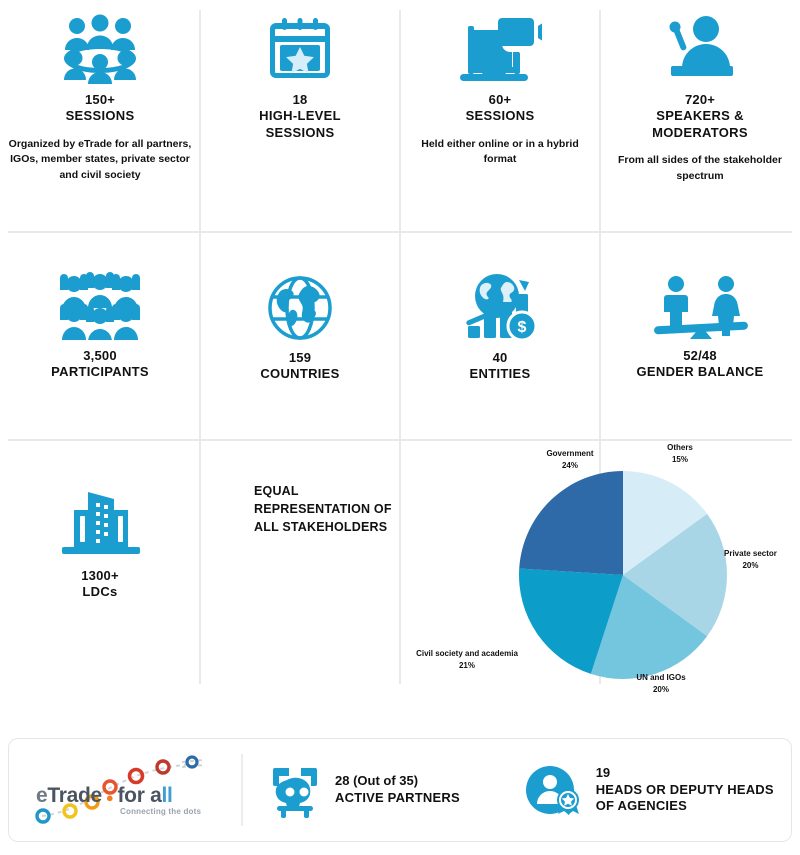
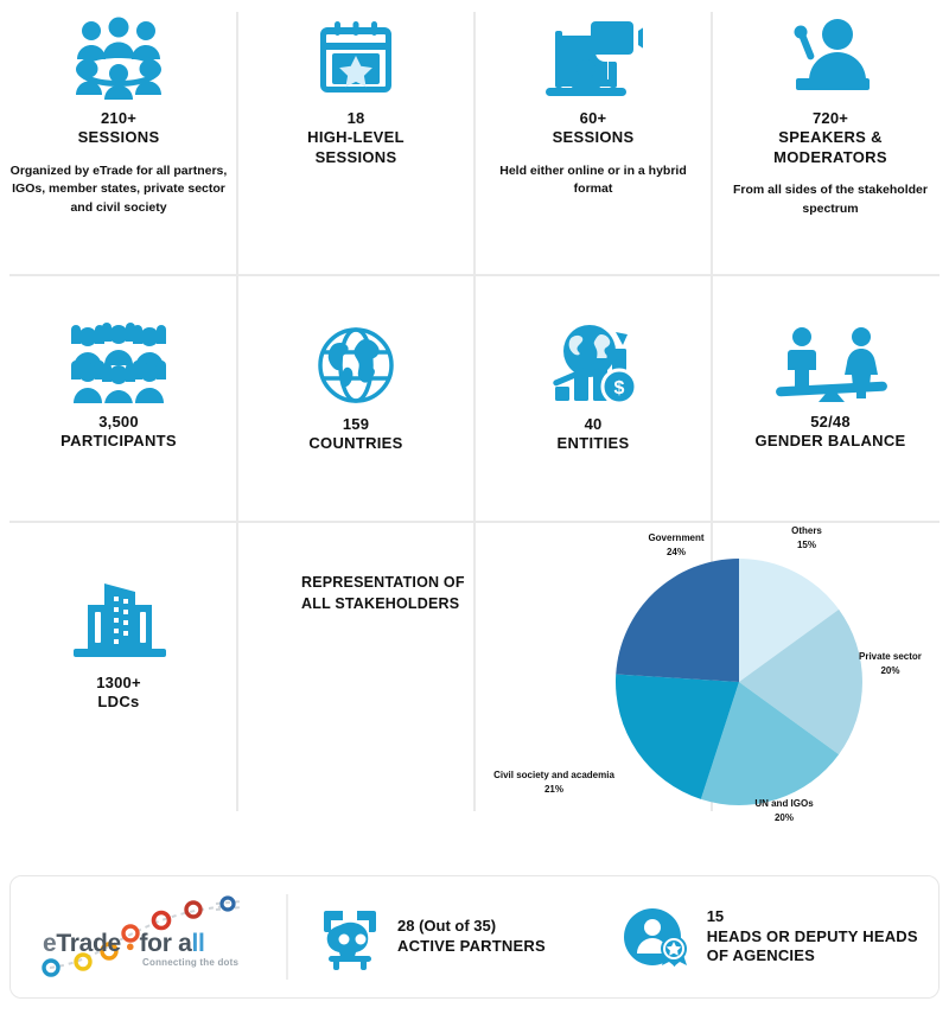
- 150+
+ 210+
  SESSIONS
  Organized by eTrade for all partners, IGOs, member states, private sector and civil society
  18
  HIGH-LEVEL
  SESSIONS
  60+
  SESSIONS
  Held either online or in a hybrid format
  720+
  SPEAKERS &
  MODERATORS
  From all sides of the stakeholder spectrum
  3,500
  PARTICIPANTS
  159
  COUNTRIES
  $
  40
  ENTITIES
  52/48
  GENDER BALANCE
  1300+
  LDCs
- EQUAL
  REPRESENTATION OF
  ALL STAKEHOLDERS
  Government
  24%
  Others
  15%
  Private sector
  20%
  UN and IGOs
  20%
  Civil society and academia
  21%
  eTrade ● for all
  Connecting the dots
  28 (Out of 35)
  ACTIVE PARTNERS
- 19
+ 15
  HEADS OR DEPUTY HEADS
  OF AGENCIES
